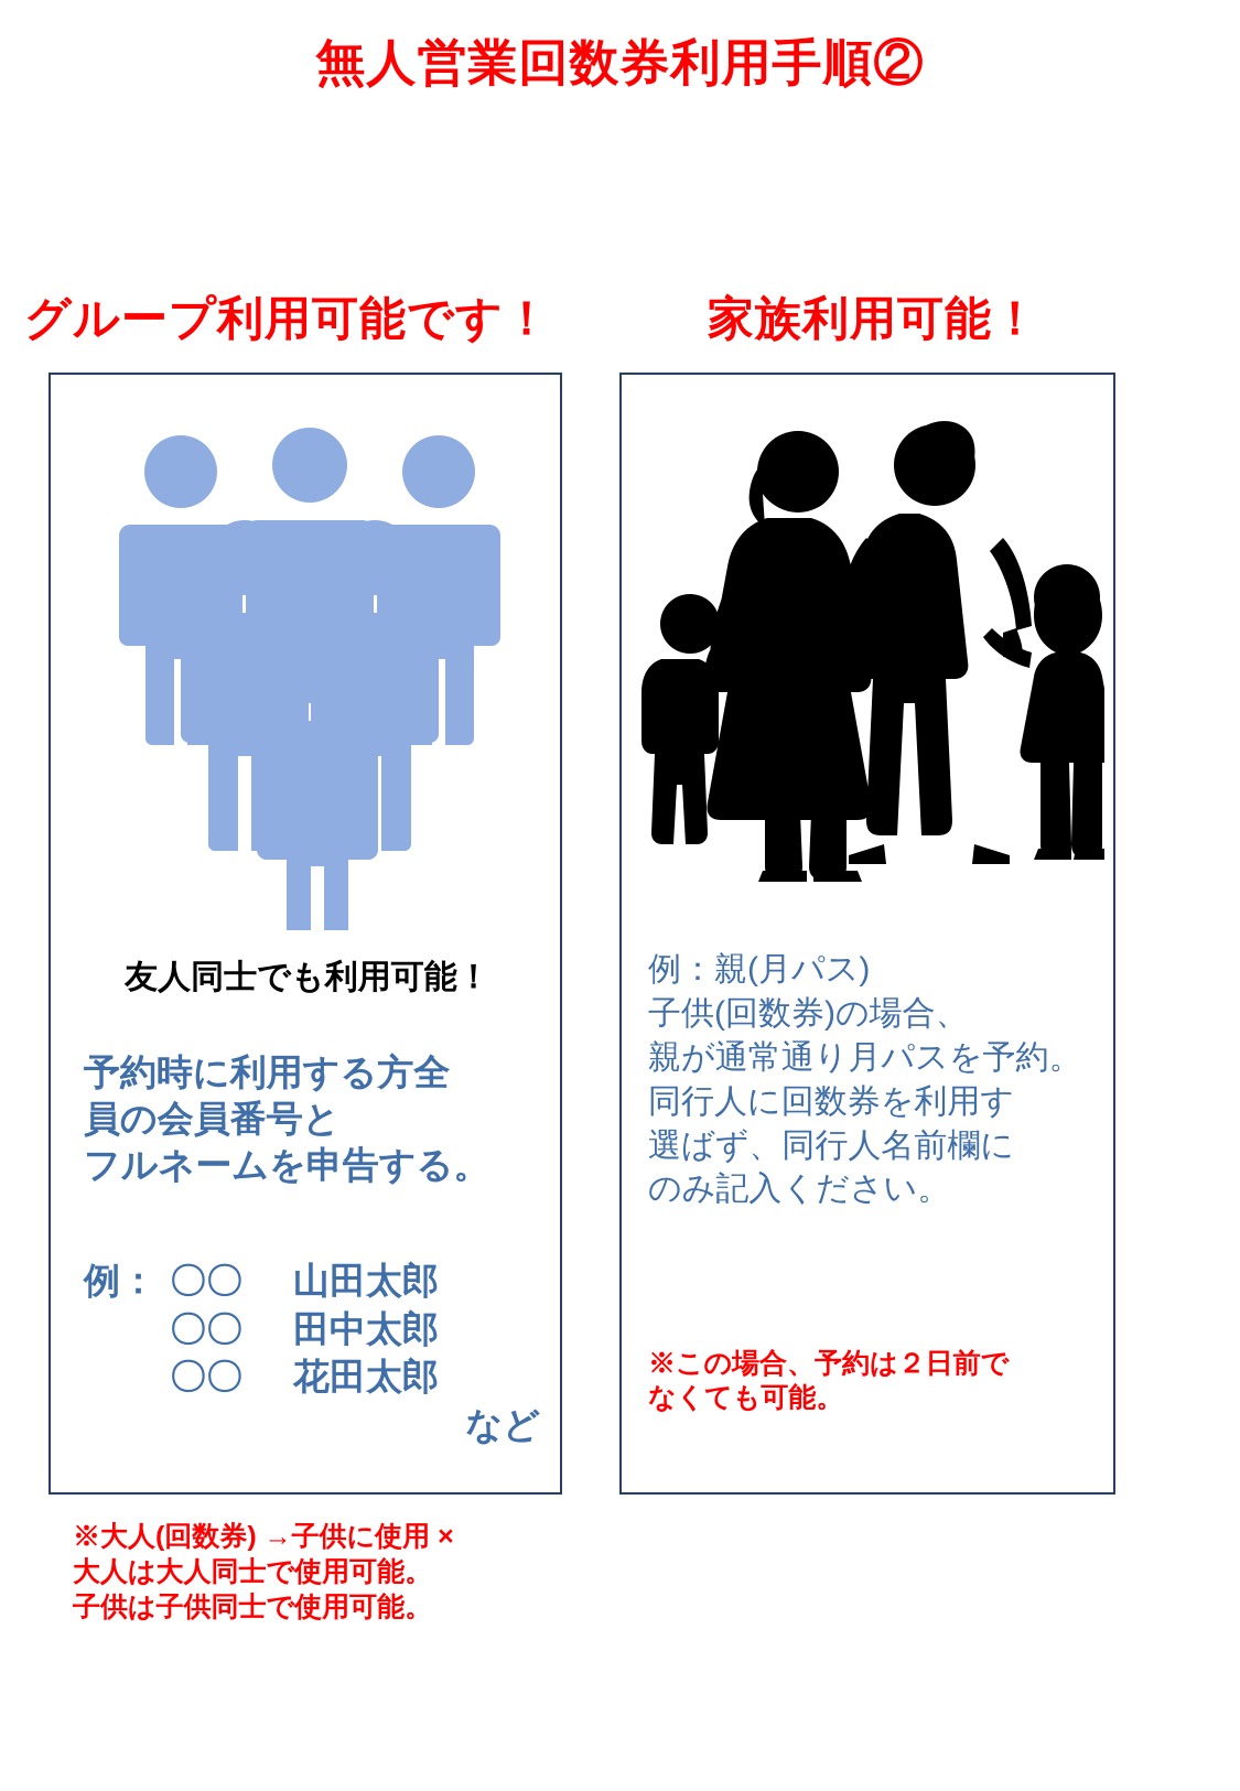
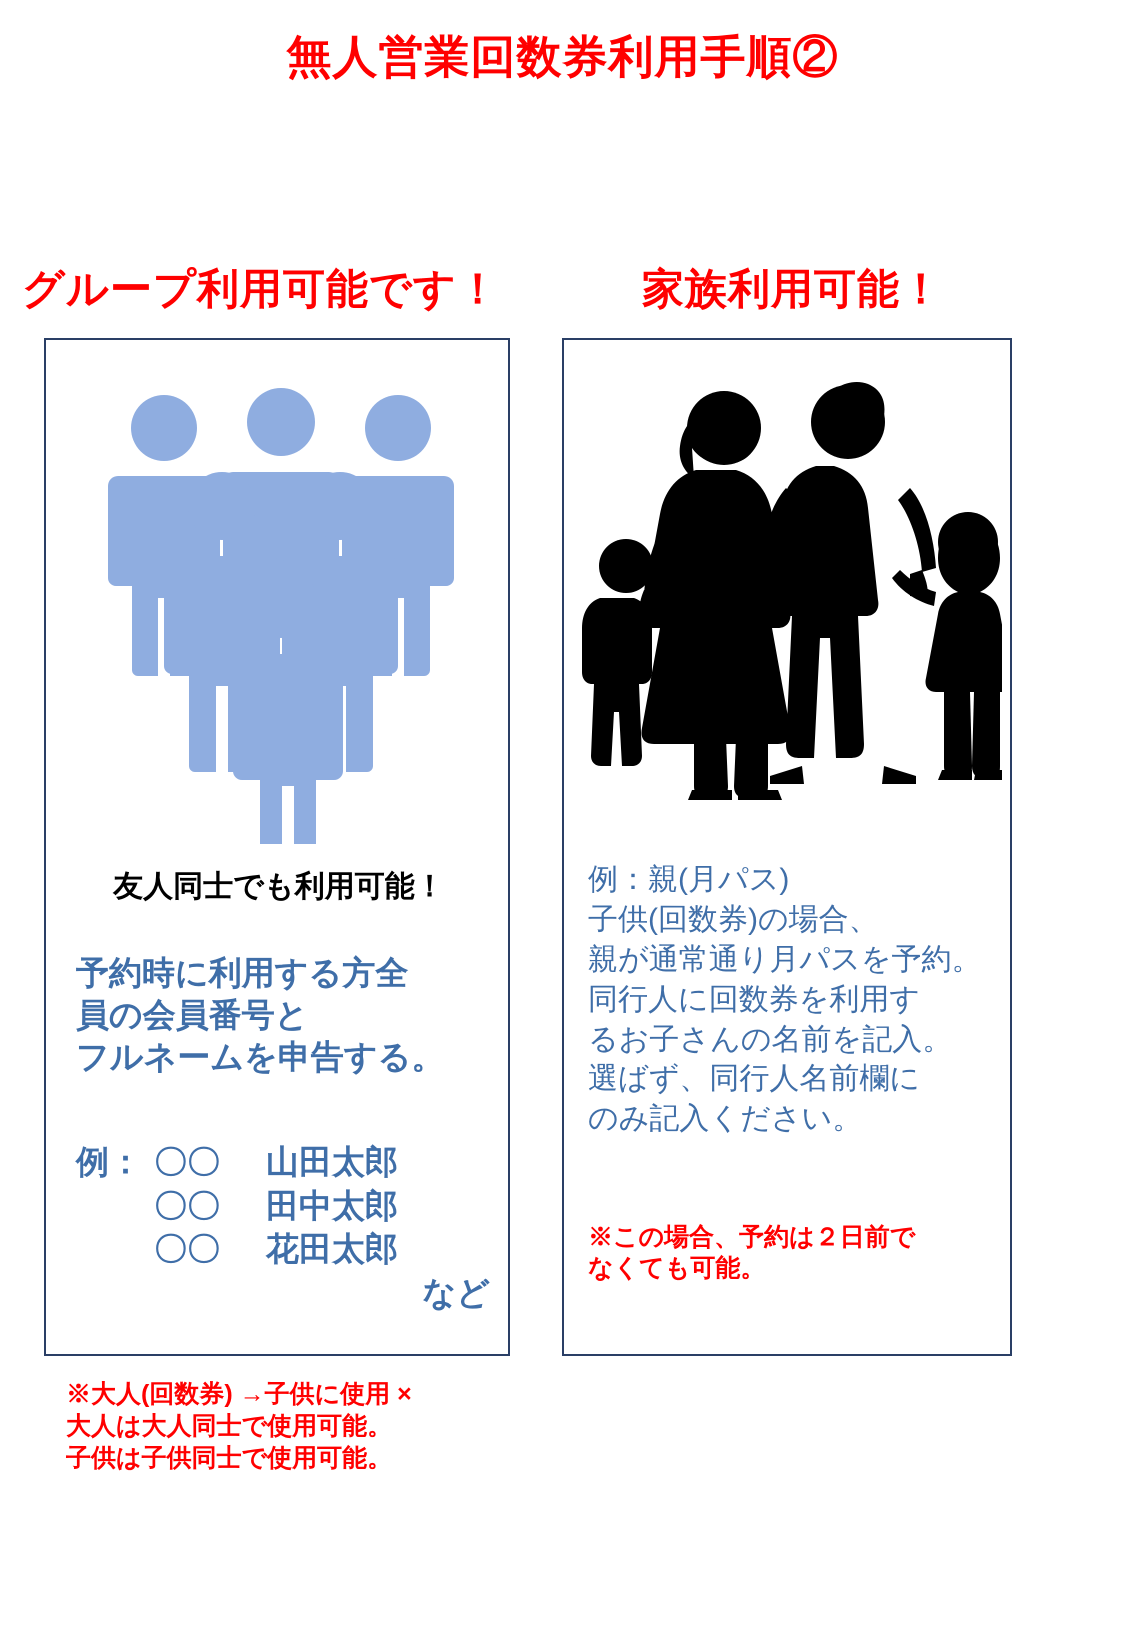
  無人営業回数券利用手順②
  グループ利用可能です！
  友人同士でも利用可能！
  予約時に利用する方全
  員の会員番号と
  フルネームを申告する。
  例：
  〇〇
  山田太郎
  〇〇
  田中太郎
  〇〇
  花田太郎
  など
  家族利用可能！
  例：親(月パス)
  子供(回数券)の場合、
  親が通常通り月パスを予約。
  同行人に回数券を利用す
+ るお子さんの名前を記入。
  選ばず、同行人名前欄に
  のみ記入ください。
  ※この場合、予約は２日前で
  なくても可能。
  ※大人(回数券) →子供に使用 ×
  大人は大人同士で使用可能。
  子供は子供同士で使用可能。
